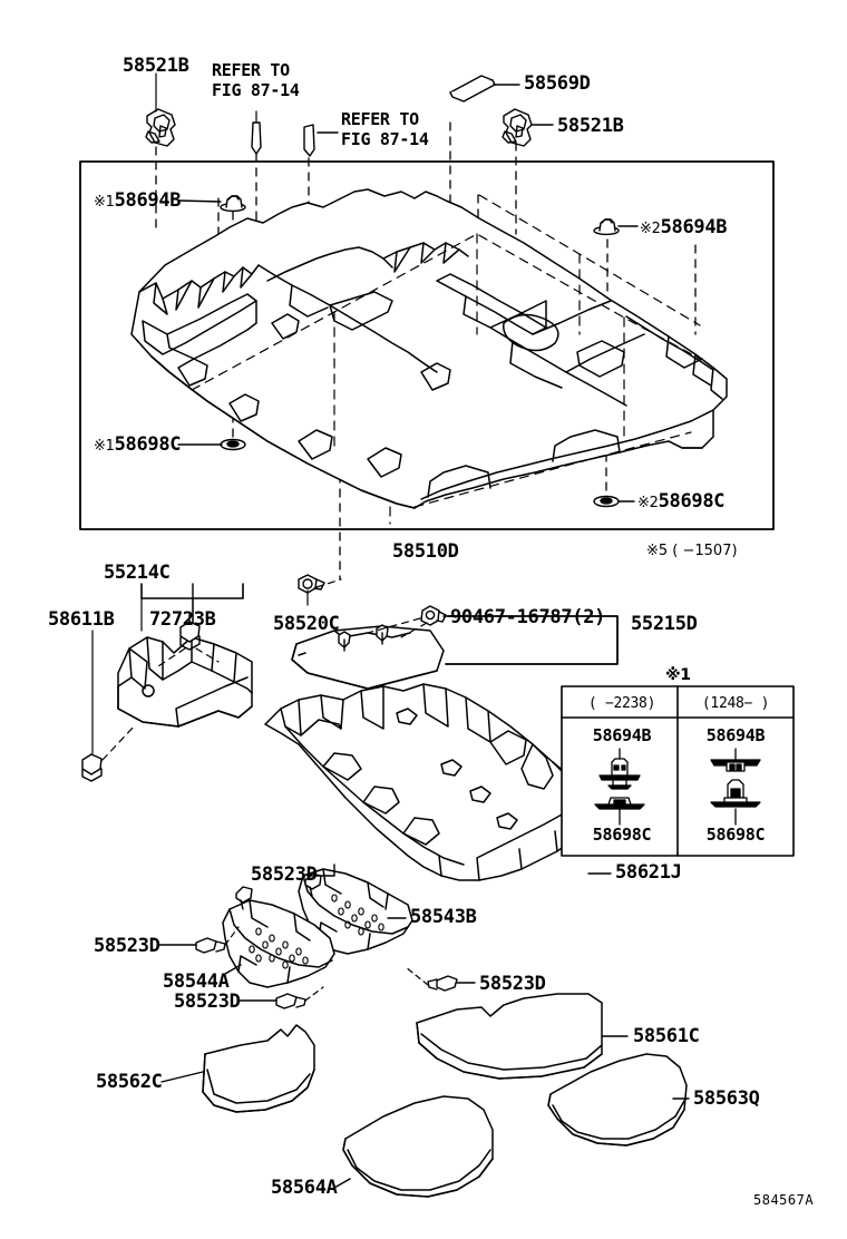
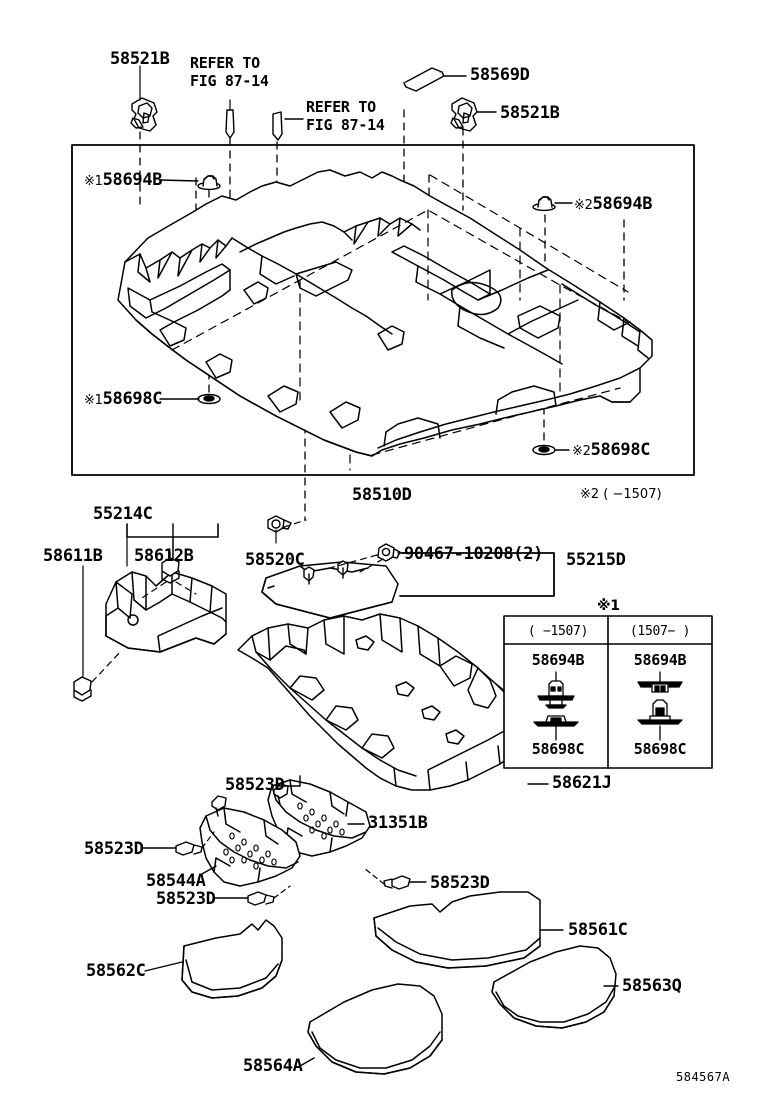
  58521B
  REFER TO
  FIG 87-14
  REFER TO
  FIG 87-14
  58569D
  58521B
  ※158694B
  ※258694B
  ※158698C
  ※258698C
  58510D
- ※5 ( −1507)
+ ※2 ( −1507)
  58520C
- 90467-16787(2)
+ 90467-10208(2)
  55215D
  55214C
  58611B
- 72723B
+ 58612B
  ※1
- ( −2238)
+ ( −1507)
- (1248− )
+ (1507− )
  58694B
  58694B
  58698C
  58698C
  58523D
  58621J
- 58543B
+ 31351B
  58523D
  58544A
  58523D
  58523D
  58561C
  58562C
  58563Q
  58564A
  584567A
